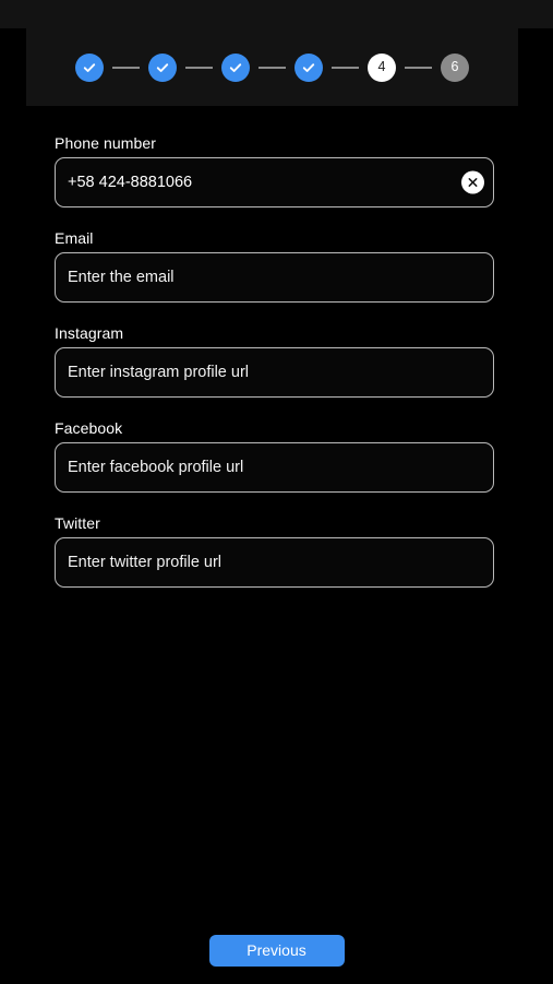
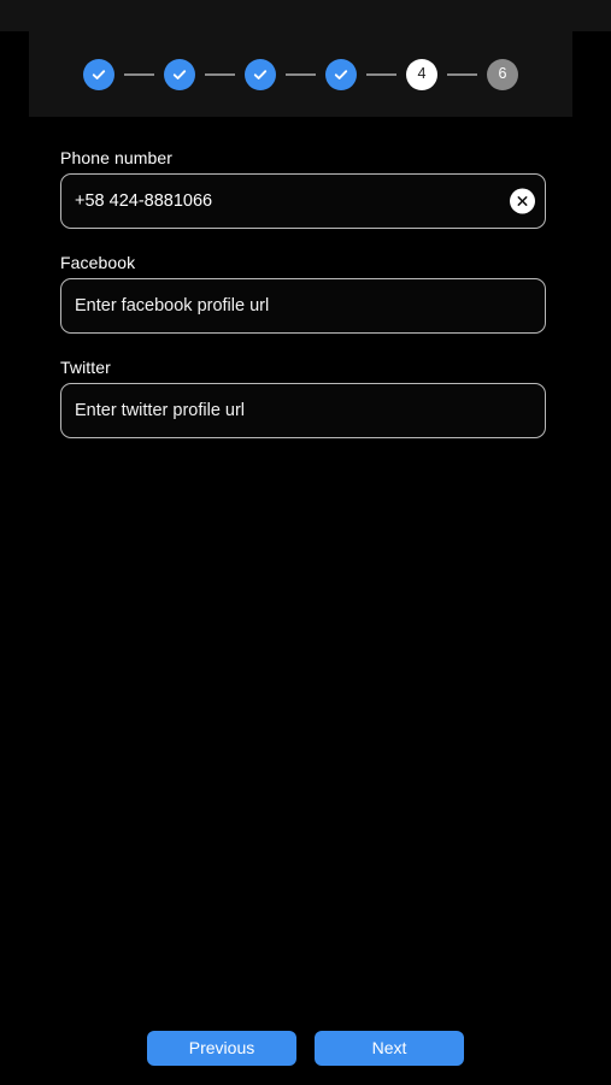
  4
  6
  Phone number
  +58 424-8881066
- Email
- Enter the email
- Instagram
- Enter instagram profile url
  Facebook
  Enter facebook profile url
  Twitter
  Enter twitter profile url
  Previous
+ Next
